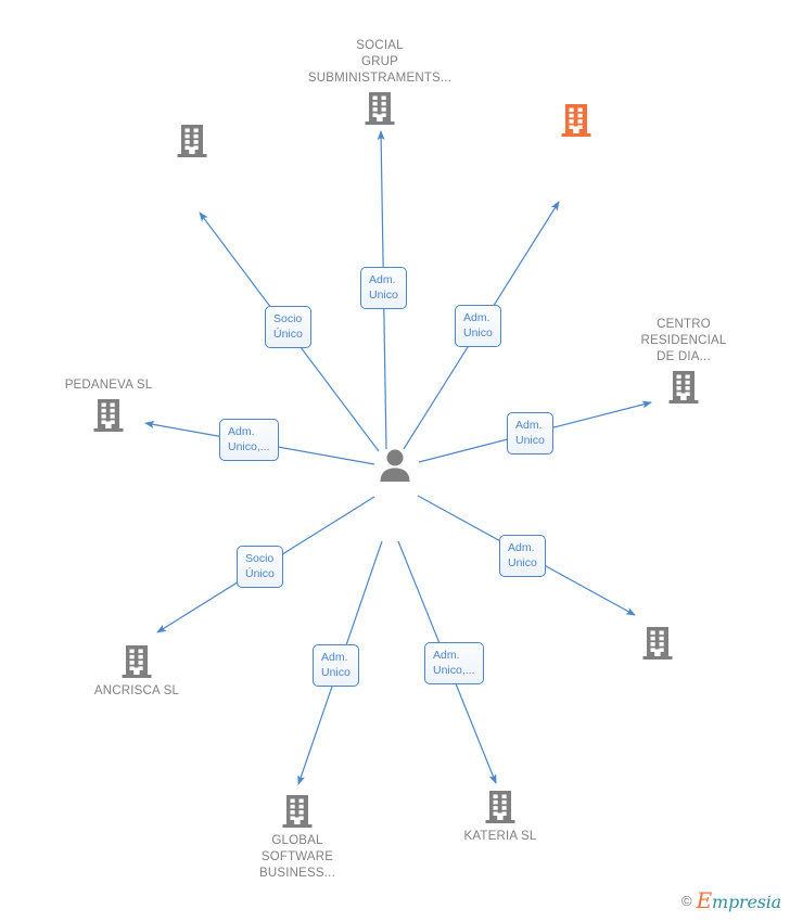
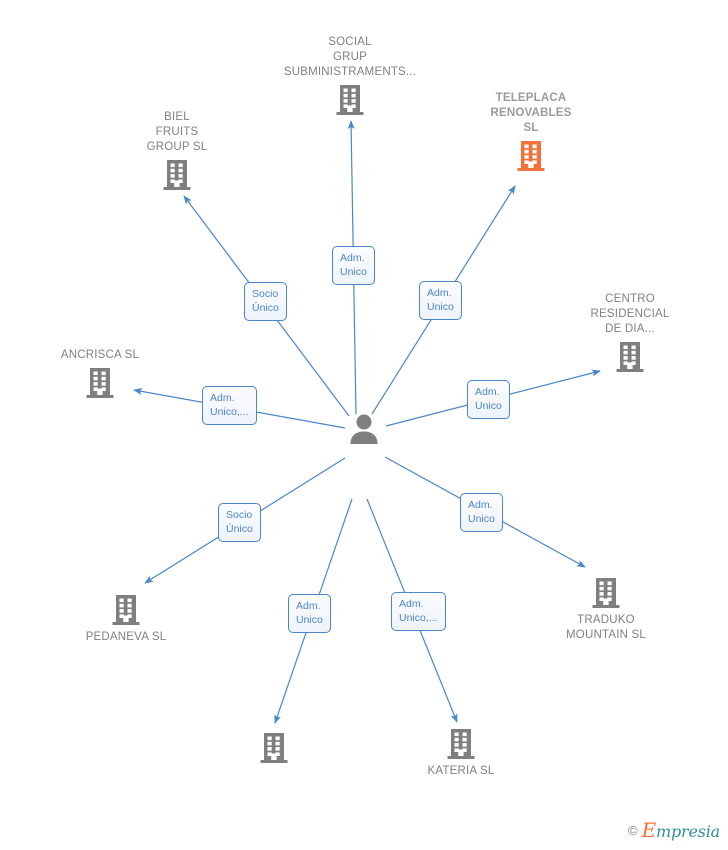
  SOCIAL
  GRUP
  SUBMINISTRAMENTS...
+ TELEPLACA
+ RENOVABLES
+ SL
+ BIEL
+ FRUITS
+ GROUP SL
  CENTRO
  RESIDENCIAL
  DE DIA...
- PEDANEVA SL
+ ANCRISCA SL
+ TRADUKO
+ MOUNTAIN SL
- ANCRISCA SL
+ PEDANEVA SL
- GLOBAL
- SOFTWARE
- BUSINESS...
  KATERIA SL
  Adm.
  Unico
  Adm.
  Unico
  Socio
  Único
  Adm.
  Unico
  Adm.
  Unico,...
  Adm.
  Unico
  Socio
  Único
  Adm.
  Unico
  Adm.
  Unico,...
  ©
  Empresia
